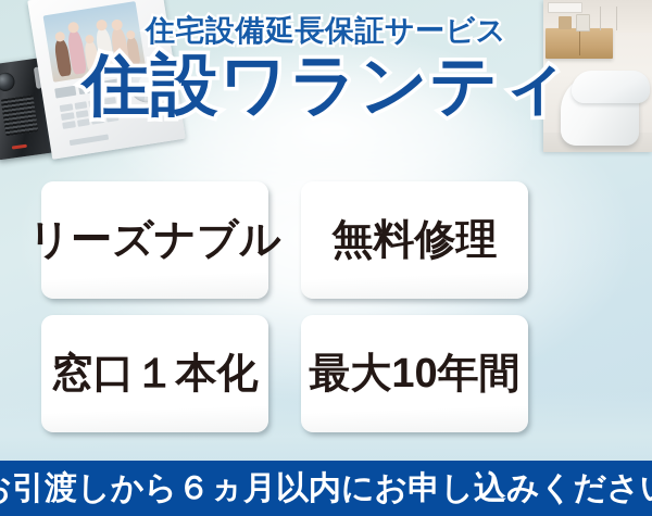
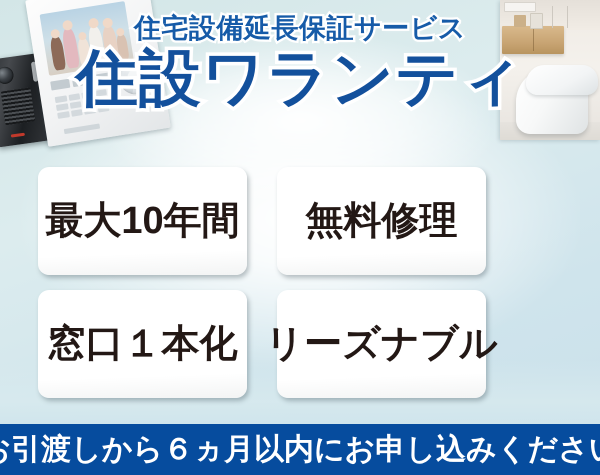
  住宅設備延長保証サービス
  住設ワランティ
- リーズナブル
+ 最大10年間
  無料修理
  窓口１本化
- 最大10年間
+ リーズナブル
  引渡しから６ヵ月以内にお申し込みくださ
